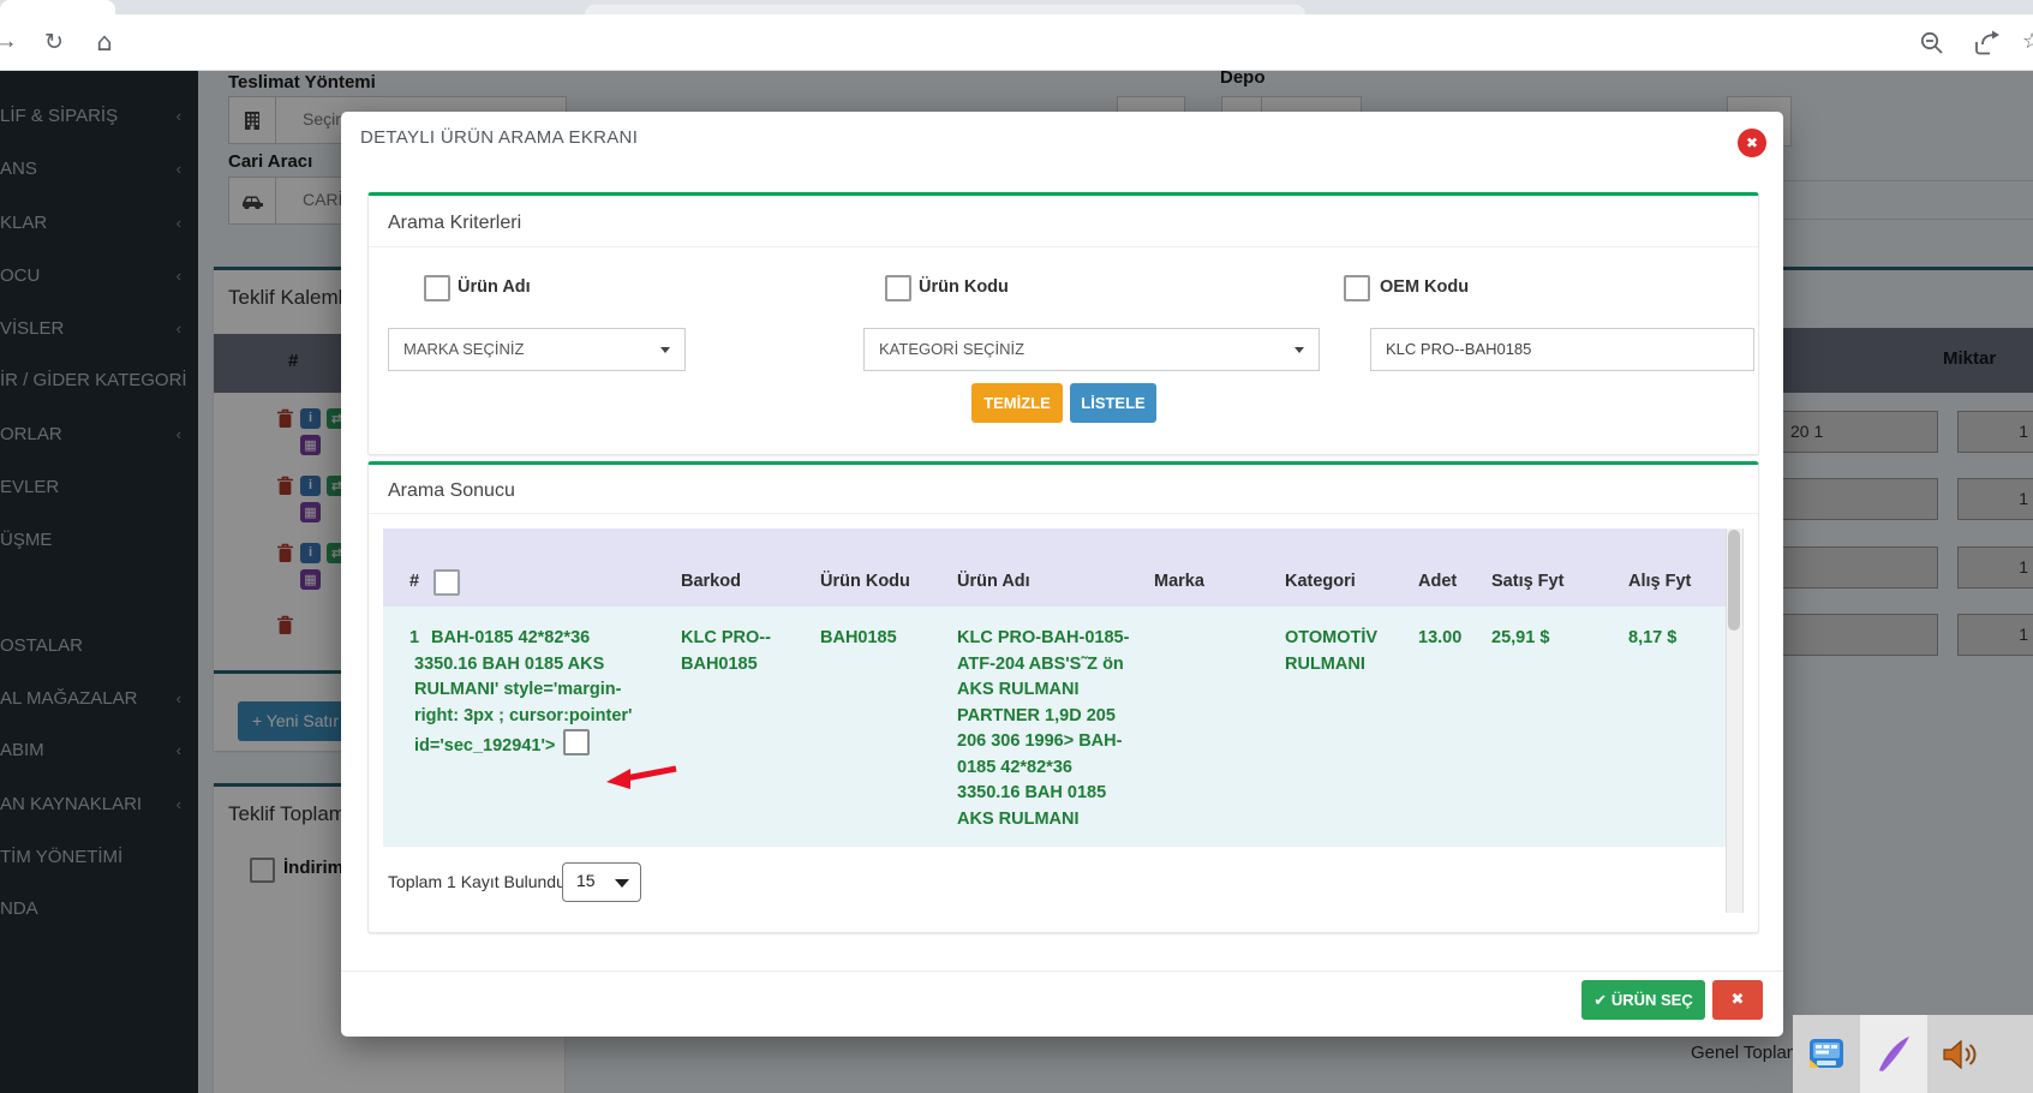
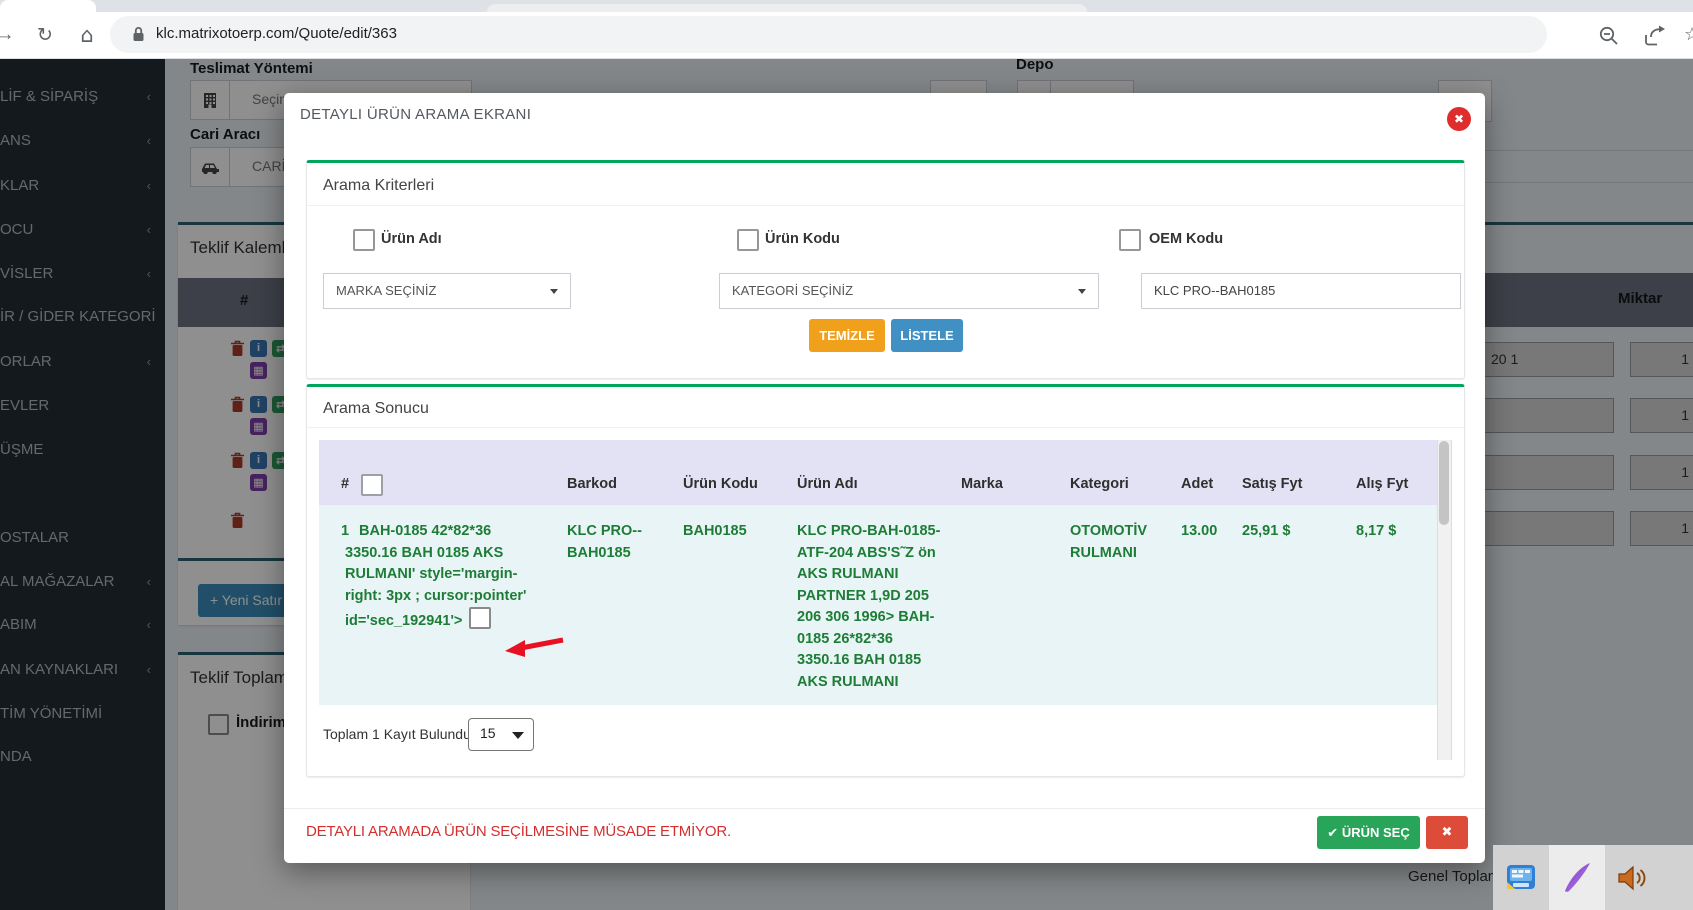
  Teslimat Yöntemi
  Cari Aracı
  Teklif Kalem
  #
  i
  ⇄
  ▦
  i
  ⇄
  ▦
  i
  ⇄
  ▦
  + Yeni Satır
  Teklif Toplam
  İndirim
  Depo
  Miktar
  20 1
  1
  1
  1
  1
  Genel Topla
  LİF & SİPARİŞ
  ‹
  ANS
  ‹
  KLAR
  ‹
  OCU
  ‹
  VİSLER
  ‹
  İR / GİDER KATEGORİ
  ORLAR
  ‹
  EVLER
  ÜŞME
  OSTALAR
  AL MAĞAZALAR
  ‹
  ABIM
  ‹
  AN KAYNAKLARI
  ‹
  TİM YÖNETİMİ
  NDA
  DETAYLI ÜRÜN ARAMA EKRANI
  ✖
  Arama Kriterleri
  Ürün Adı
  Ürün Kodu
  OEM Kodu
  MARKA SEÇİNİZ
  KATEGORİ SEÇİNİZ
  KLC PRO--BAH0185
  TEMİZLE
  LİSTELE
  Arama Sonucu
  #
  Barkod
  Ürün Kodu
  Ürün Adı
  Marka
  Kategori
  Adet
  Satış Fyt
  Alış Fyt
  1
  BAH-0185 42*82*36 3350.16 BAH 0185 AKS RULMANI' style='margin-right: 3px ; cursor:pointer' id='sec_192941'>
  KLC PRO--BAH0185
  BAH0185
- KLC PRO-BAH-0185-ATF-204 ABS'S˜Z ön AKS RULMANI PARTNER 1,9D 205 206 306 1996> BAH-0185 42*82*36 3350.16 BAH 0185 AKS RULMANI
+ KLC PRO-BAH-0185-ATF-204 ABS'S˜Z ön AKS RULMANI PARTNER 1,9D 205 206 306 1996> BAH-0185 26*82*36 3350.16 BAH 0185 AKS RULMANI
  OTOMOTİV RULMANI
  13.00
  25,91 $
  8,17 $
  Toplam 1 Kayıt Bulundu
  15
+ DETAYLI ARAMADA ÜRÜN SEÇİLMESİNE MÜSADE ETMİYOR.
  ✔ ÜRÜN SEÇ
  ✖
  →
  ↻
  ⌂
+ klc.matrixotoerp.com/Quote/edit/363
  ☆
